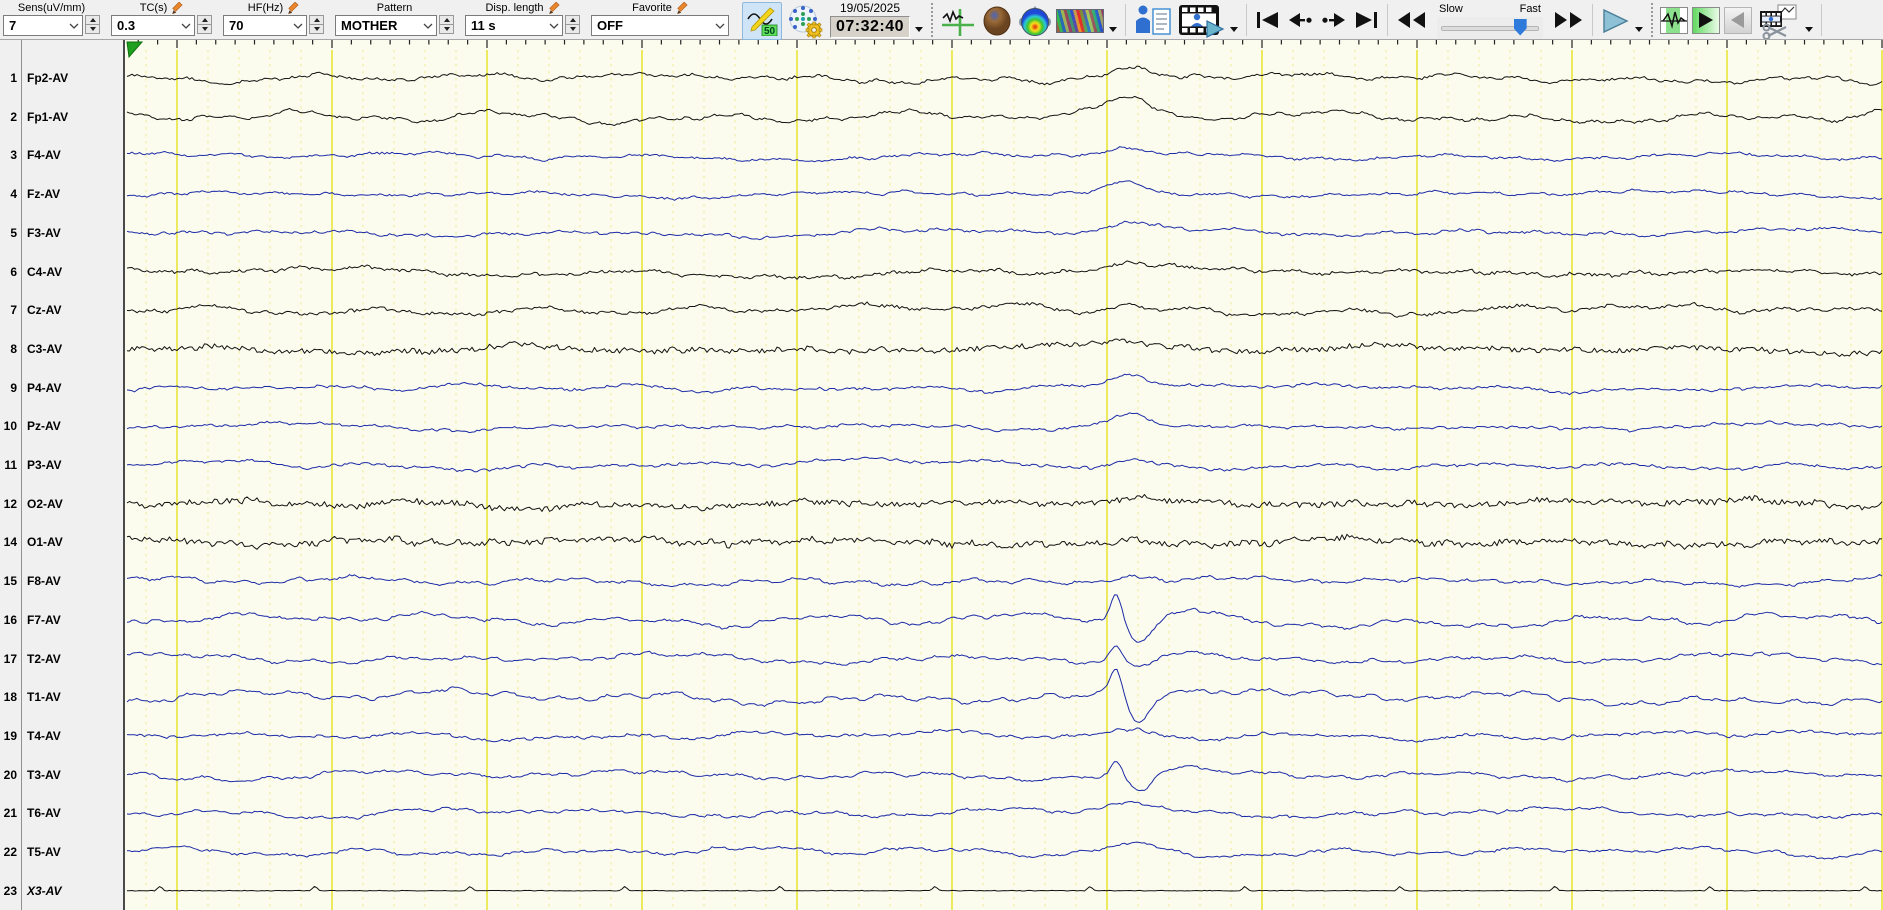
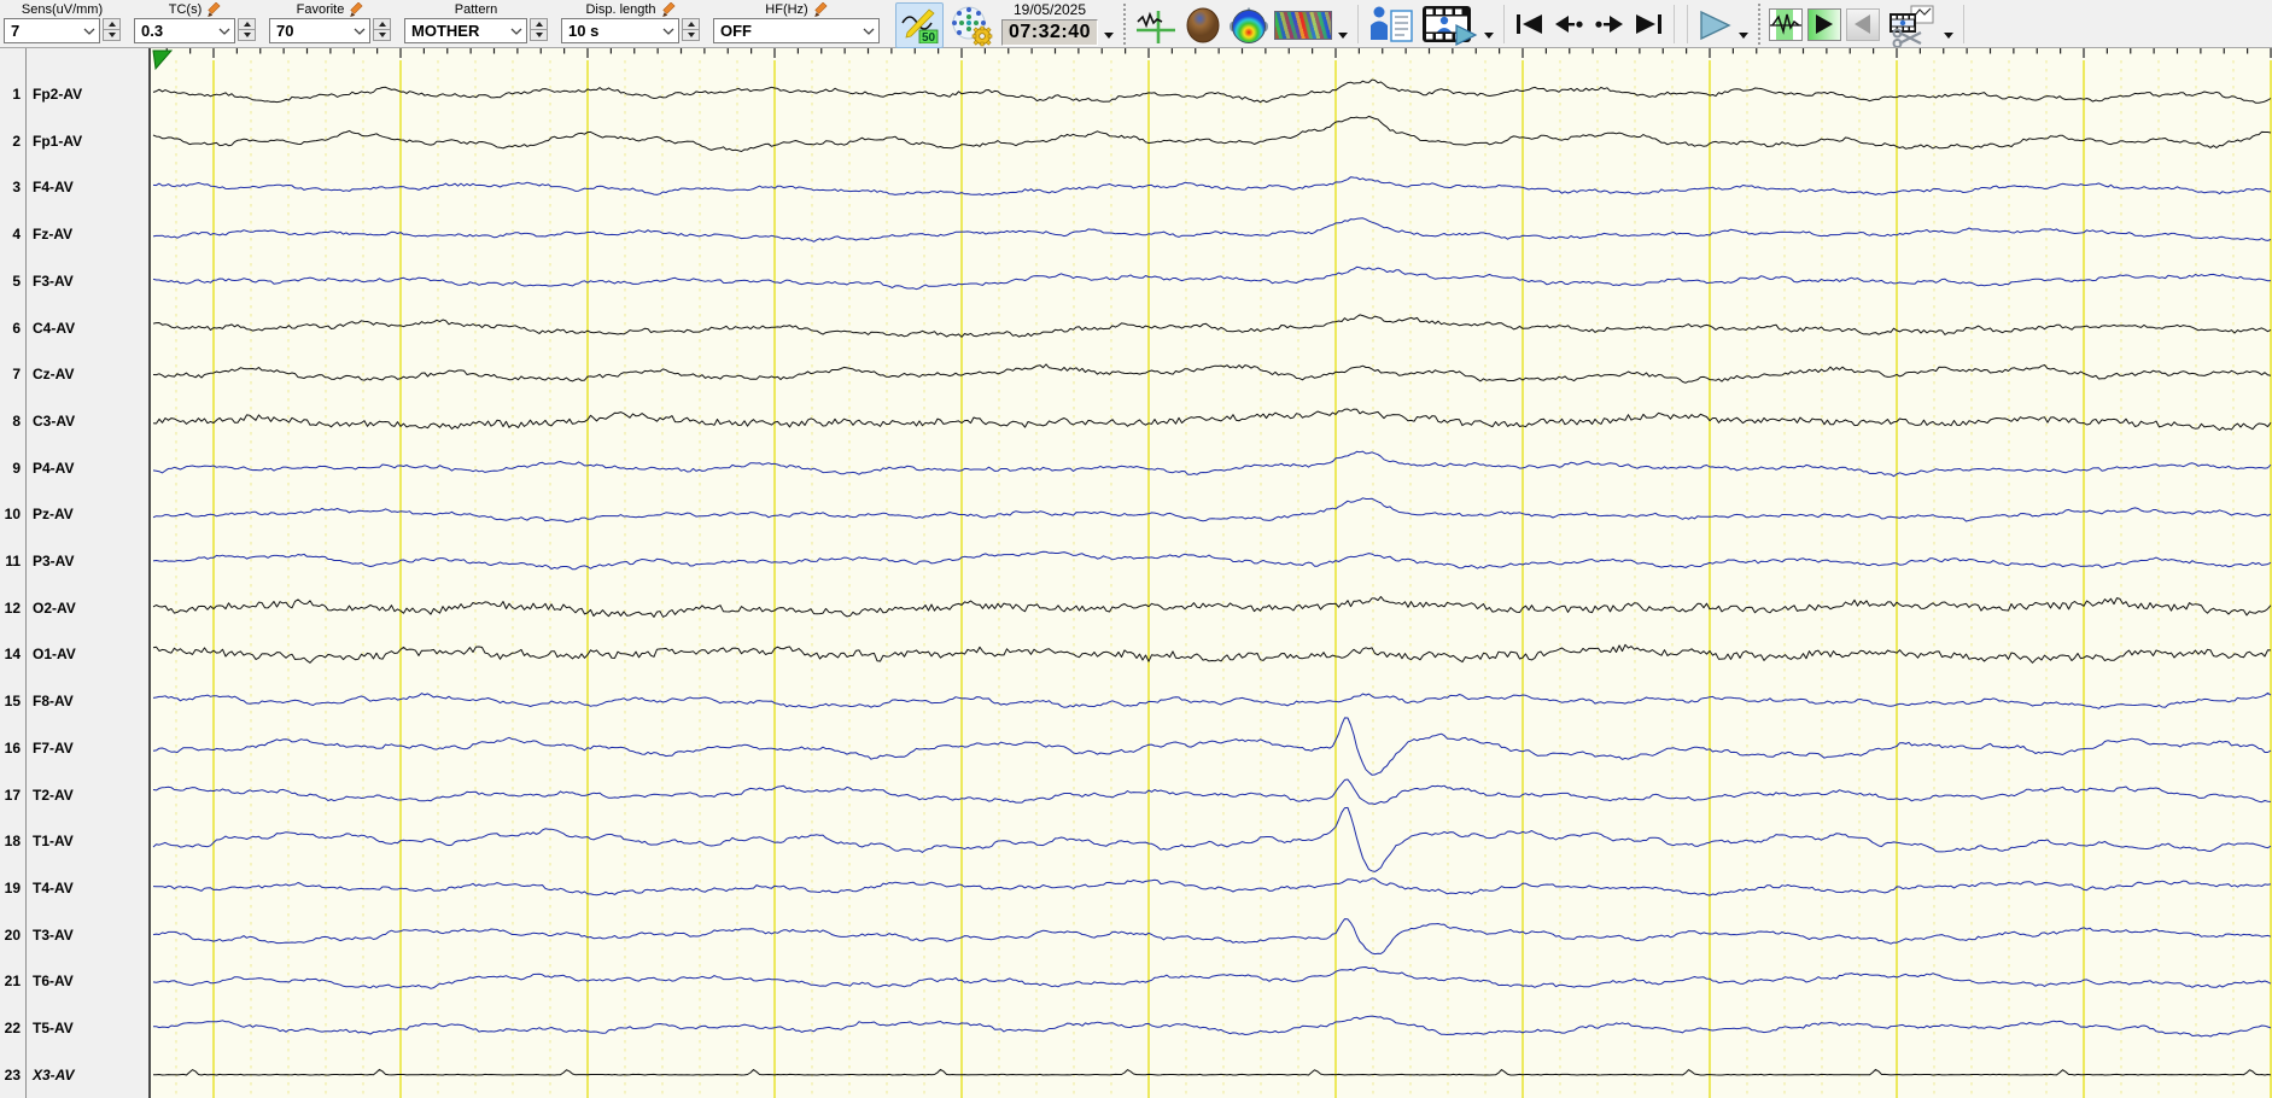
  Sens(uV/mm)
  7
  TC(s)
  0.3
- HF(Hz)
+ Favorite
  70
  Pattern
  MOTHER
  Disp. length
- 11 s
+ 10 s
- Favorite
+ HF(Hz)
  OFF
  50
  19/05/2025
  07:32:40
- Slow
- Fast
  1
  Fp2-AV
  2
  Fp1-AV
  3
  F4-AV
  4
  Fz-AV
  5
  F3-AV
  6
  C4-AV
  7
  Cz-AV
  8
  C3-AV
  9
  P4-AV
  10
  Pz-AV
  11
  P3-AV
  12
  O2-AV
  14
  O1-AV
  15
  F8-AV
  16
  F7-AV
  17
  T2-AV
  18
  T1-AV
  19
  T4-AV
  20
  T3-AV
  21
  T6-AV
  22
  T5-AV
  23
  X3-AV
